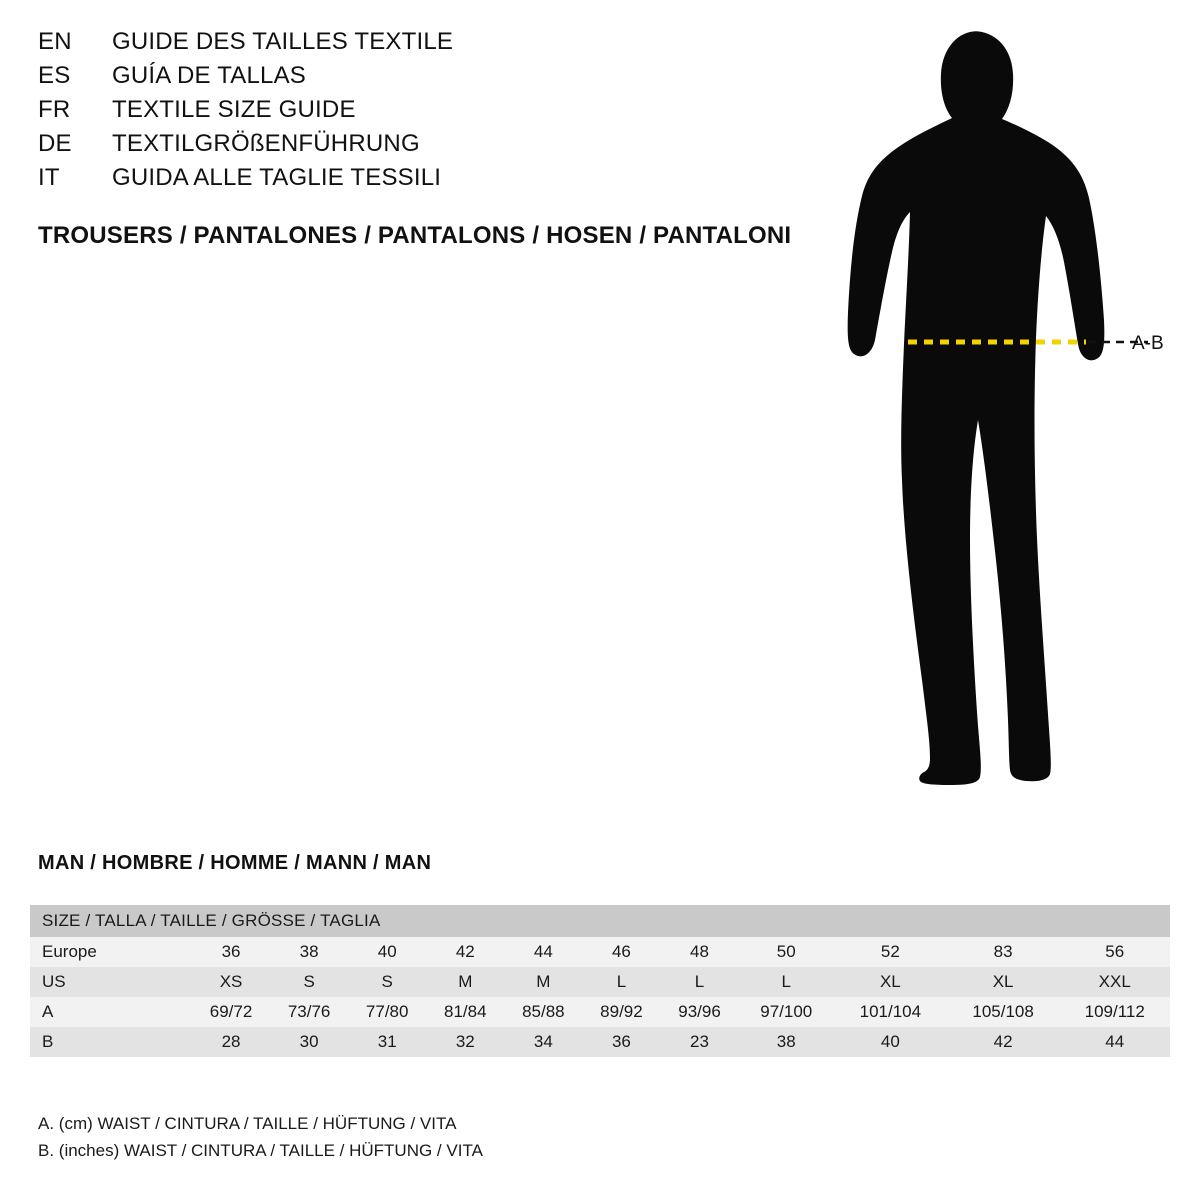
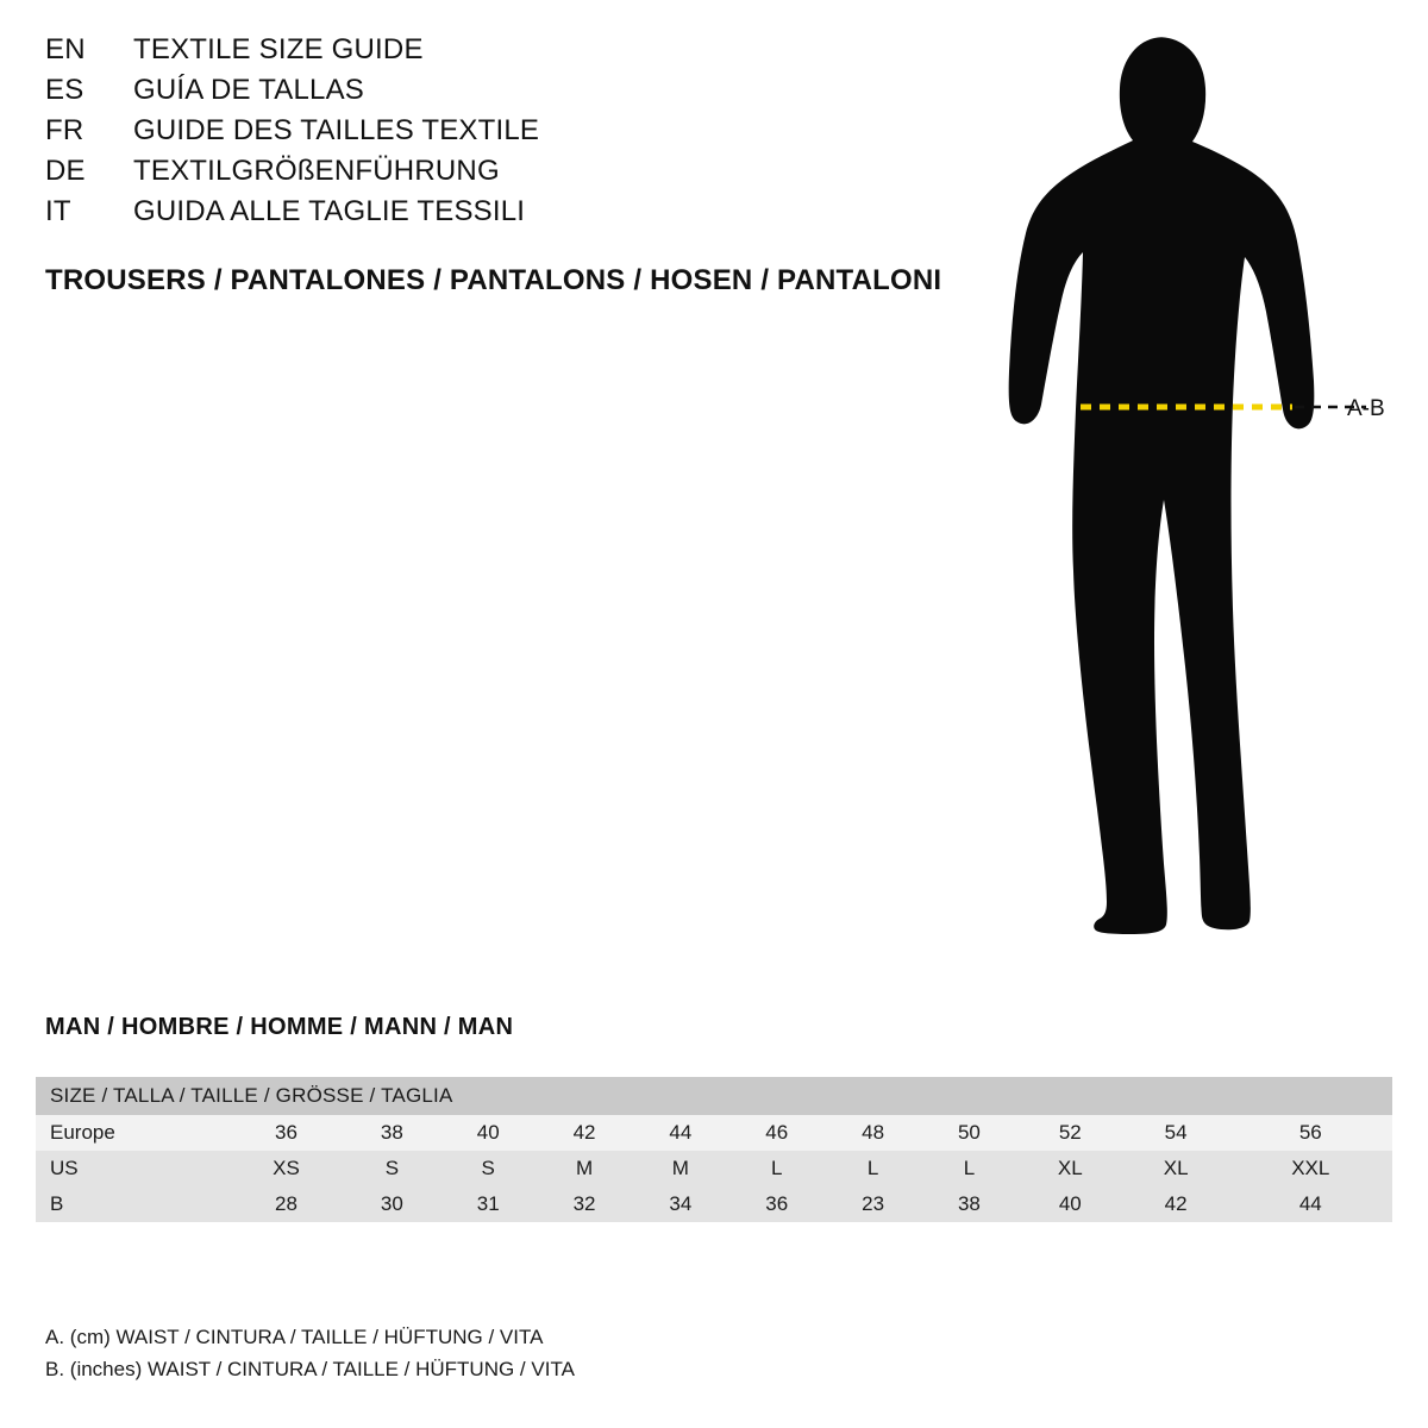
  EN
- GUIDE DES TAILLES TEXTILE
+ TEXTILE SIZE GUIDE
  ES
  GUÍA DE TALLAS
  FR
- TEXTILE SIZE GUIDE
+ GUIDE DES TAILLES TEXTILE
  DE
  TEXTILGRÖßENFÜHRUNG
  IT
  GUIDA ALLE TAGLIE TESSILI
  TROUSERS / PANTALONES / PANTALONS / HOSEN / PANTALONI
  A-B
  MAN / HOMBRE / HOMME / MANN / MAN
  SIZE / TALLA / TAILLE / GRÖSSE / TAGLIA
- Europe	36	38	40	42	44	46	48	50	52	83	56
+ Europe	36	38	40	42	44	46	48	50	52	54	56
  US	XS	S	S	M	M	L	L	L	XL	XL	XXL
- A	69/72	73/76	77/80	81/84	85/88	89/92	93/96	97/100	101/104	105/108	109/112
  B	28	30	31	32	34	36	23	38	40	42	44
  A. (cm) WAIST / CINTURA / TAILLE / HÜFTUNG / VITA
  B. (inches) WAIST / CINTURA / TAILLE / HÜFTUNG / VITA
